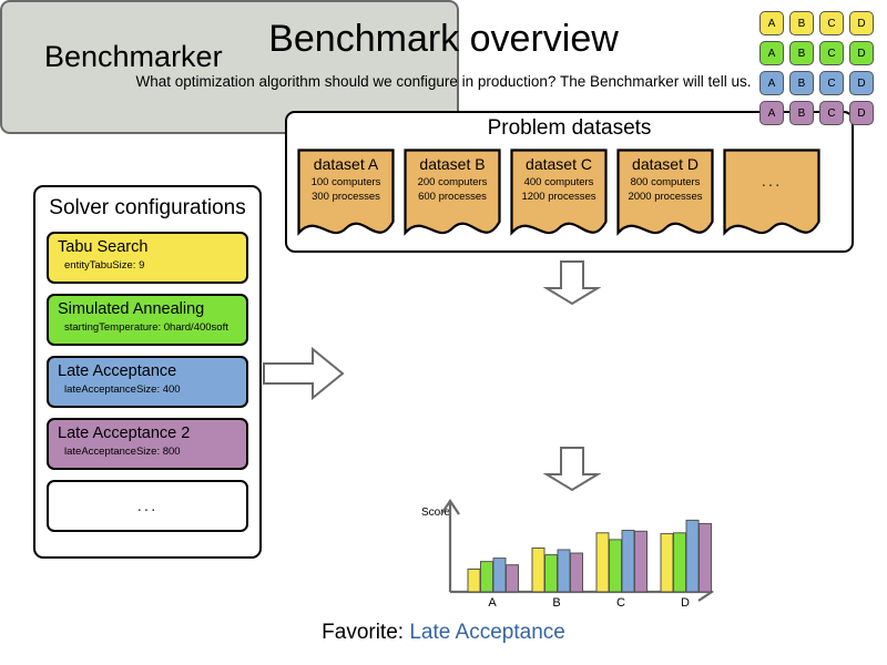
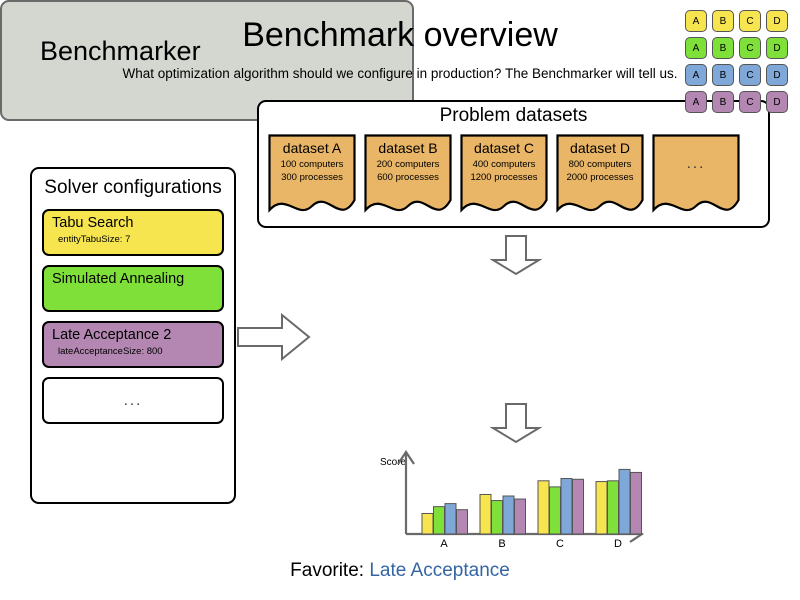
  Benchmark overview
  What optimization algorithm should we configure in production? The Benchmarker will tell us.
  Solver configurations
  Tabu Search
- entityTabuSize: 9
+ entityTabuSize: 7
  Simulated Annealing
- startingTemperature: 0hard/400soft
- Late Acceptance
- lateAcceptanceSize: 400
  Late Acceptance 2
  lateAcceptanceSize: 800
  ...
  Problem datasets
  dataset A
  100 computers
  300 processes
  dataset B
  200 computers
  600 processes
  dataset C
  400 computers
  1200 processes
  dataset D
  800 computers
  2000 processes
  ...
  Benchmarker
  A
  B
  C
  D
  A
  B
  C
  D
  A
  B
  C
  D
  A
  B
  C
  D
  Scoe
  A
  B
  C
  D
  Favorite: Late Acceptance
